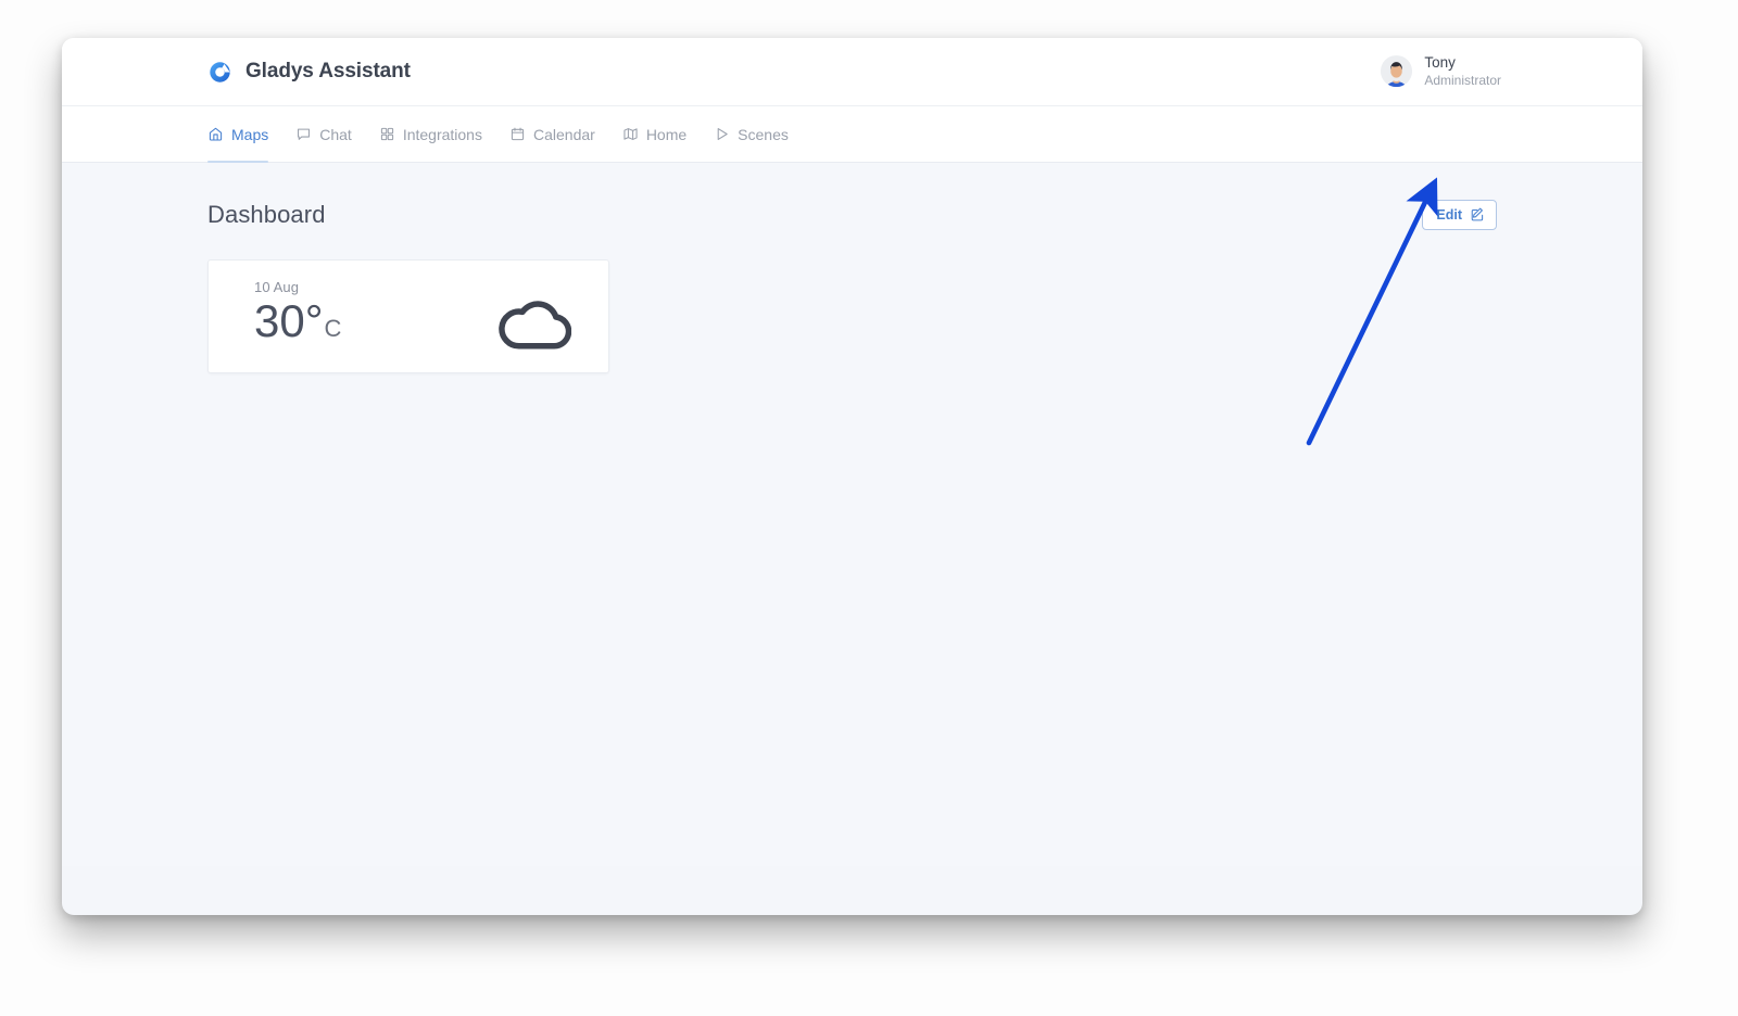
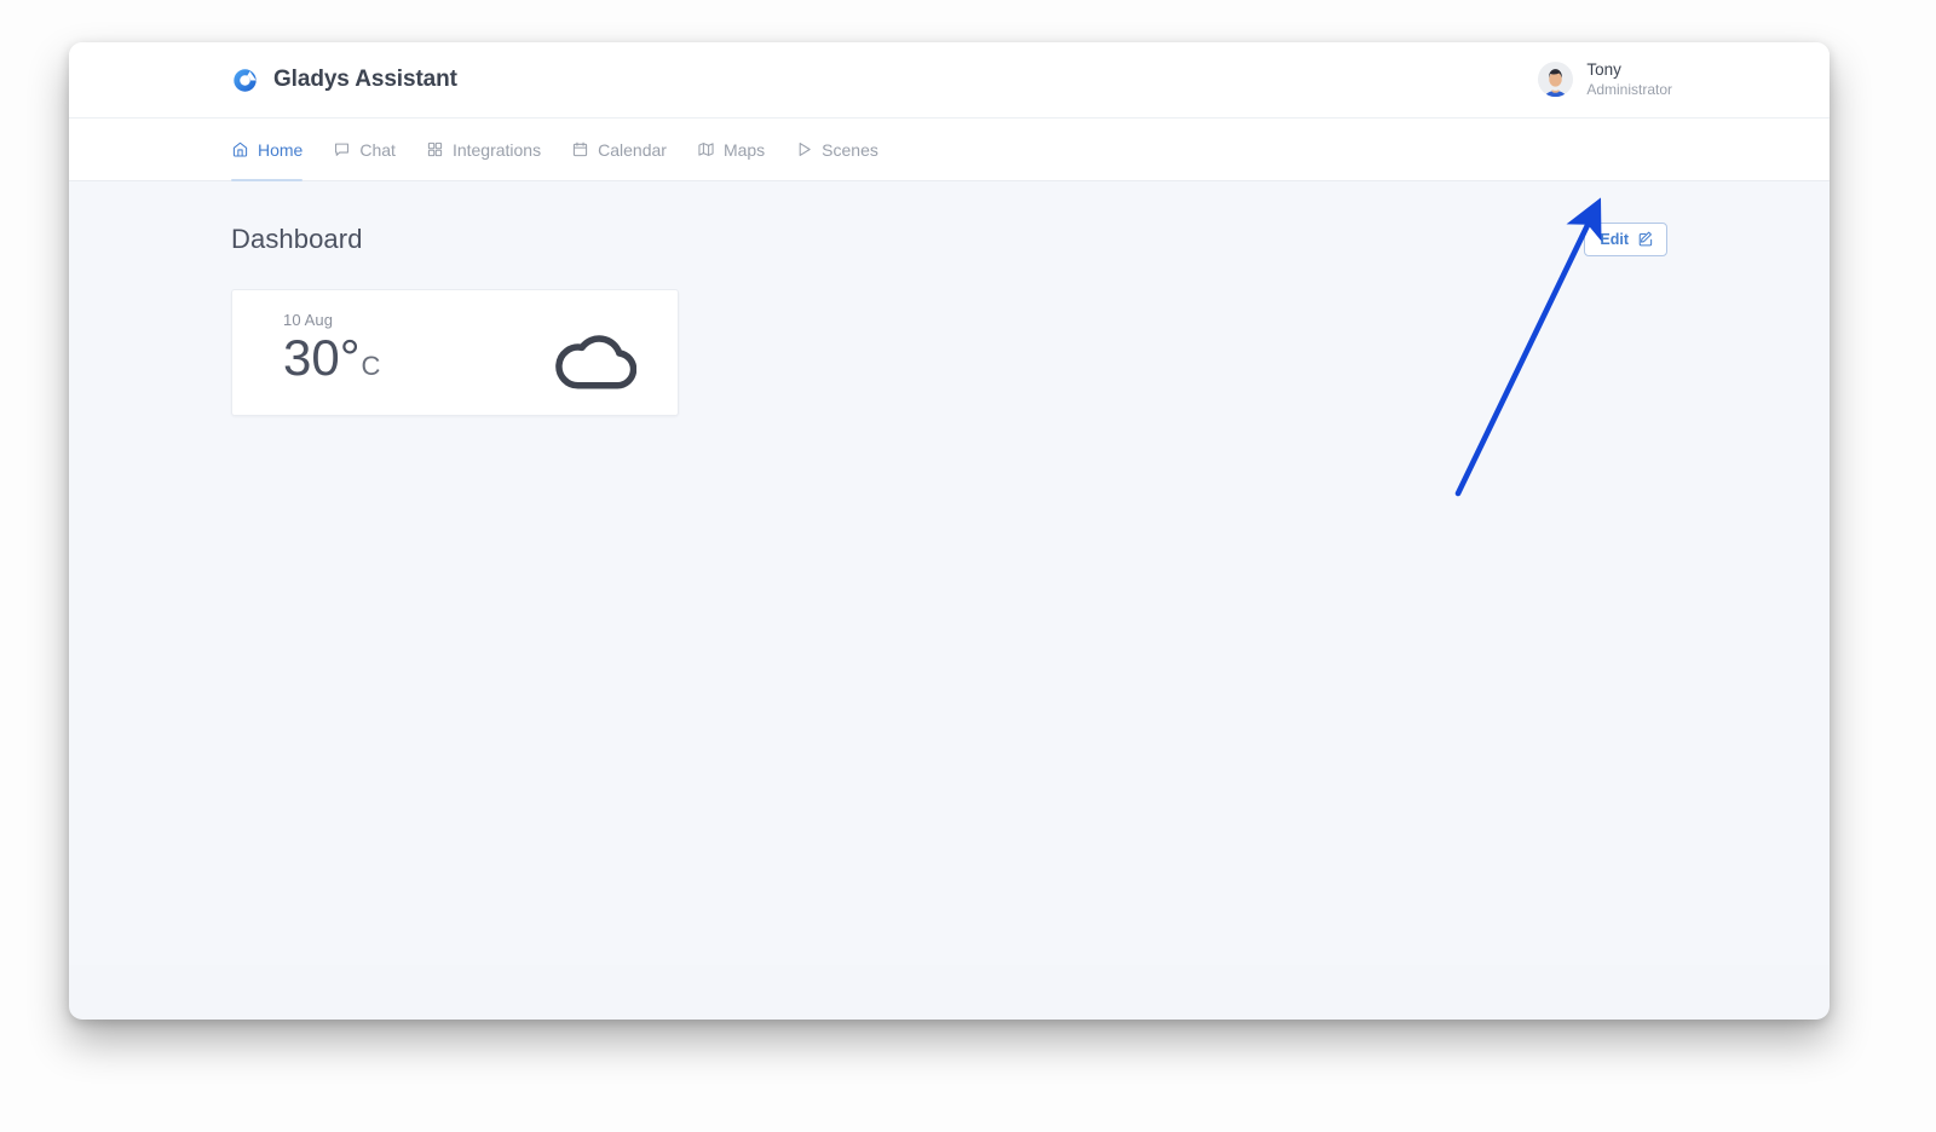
  Gladys Assistant
  Tony
  Administrator
- Maps
+ Home
  Chat
  Integrations
  Calendar
- Home
+ Maps
  Scenes
  Dashboard
  Edit
  10 Aug
  30°
  C
